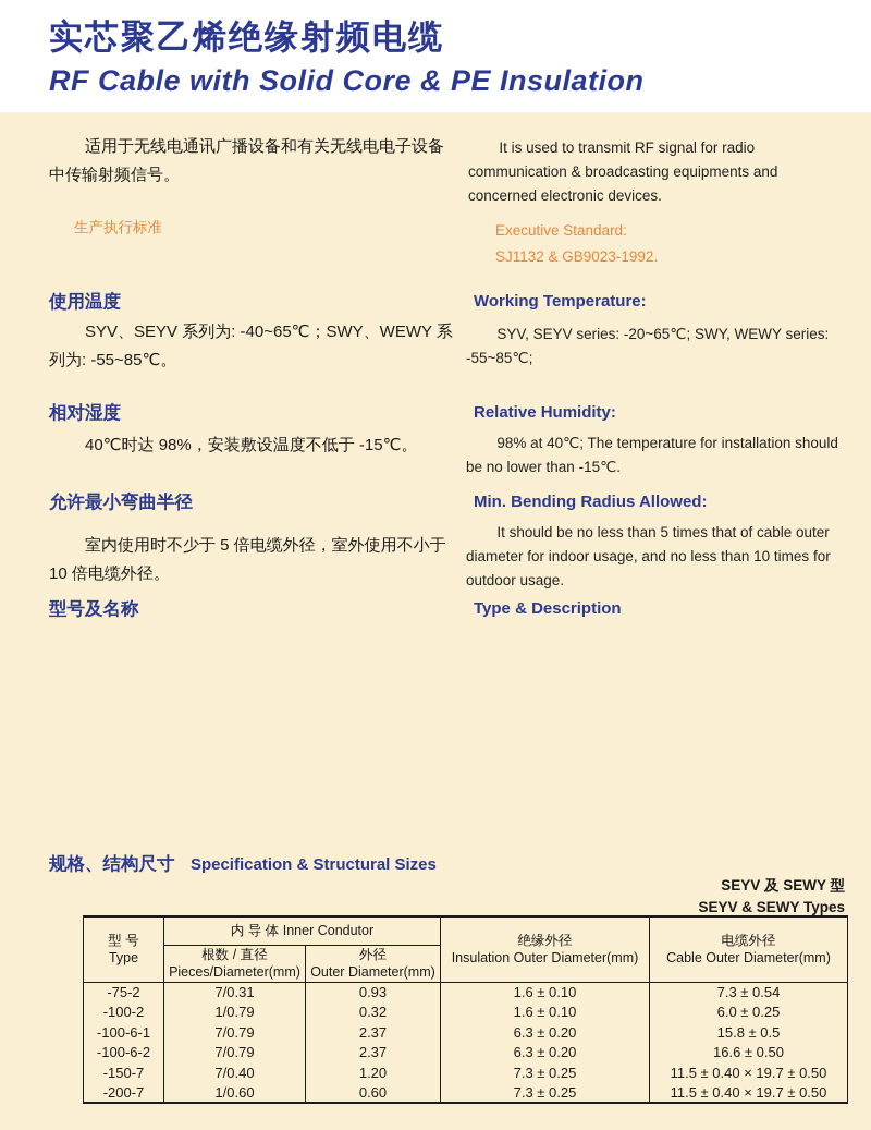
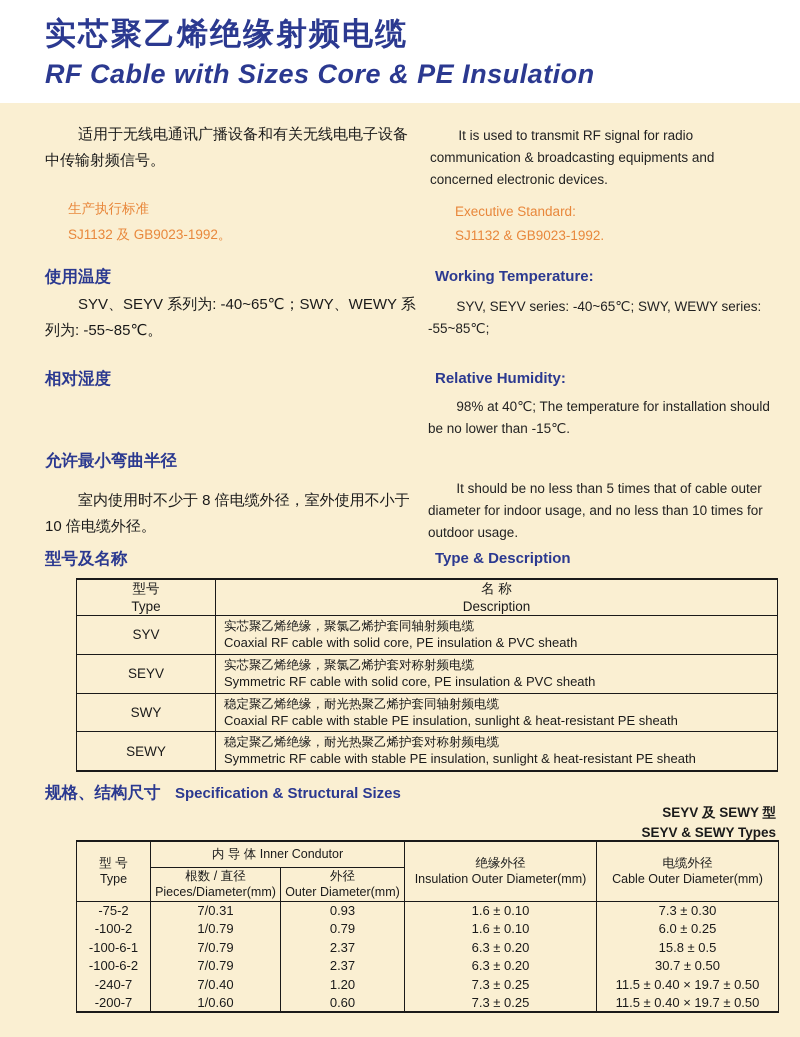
  实芯聚乙烯绝缘射频电缆
- RF Cable with Solid Core & PE Insulation
+ RF Cable with Sizes Core & PE Insulation
  适用于无线电通讯广播设备和有关无线电电子设备中传输射频信号。
  It is used to transmit RF signal for radio communication & broadcasting equipments and concerned electronic devices.
  生产执行标准
+ SJ1132 及 GB9023-1992。
  Executive Standard:
  SJ1132 & GB9023-1992.
  使用温度
  SYV、SEYV 系列为: -40~65℃；SWY、WEWY 系列为: -55~85℃。
  Working Temperature:
- SYV, SEYV series: -20~65℃; SWY, WEWY series: -55~85℃;
+ SYV, SEYV series: -40~65℃; SWY, WEWY series: -55~85℃;
  相对湿度
- 40℃时达 98%，安装敷设温度不低于 -15℃。
  Relative Humidity:
  98% at 40℃; The temperature for installation should be no lower than -15℃.
  允许最小弯曲半径
- 室内使用时不少于 5 倍电缆外径，室外使用不小于 10 倍电缆外径。
+ 室内使用时不少于 8 倍电缆外径，室外使用不小于 10 倍电缆外径。
- Min. Bending Radius Allowed:
  It should be no less than 5 times that of cable outer diameter for indoor usage, and no less than 10 times for outdoor usage.
  型号及名称
  Type & Description
+ 型号 Type	名 称 Description
+ SYV	实芯聚乙烯绝缘，聚氯乙烯护套同轴射频电缆 Coaxial RF cable with solid core, PE insulation & PVC sheath
+ SEYV	实芯聚乙烯绝缘，聚氯乙烯护套对称射频电缆 Symmetric RF cable with solid core, PE insulation & PVC sheath
+ SWY	稳定聚乙烯绝缘，耐光热聚乙烯护套同轴射频电缆 Coaxial RF cable with stable PE insulation, sunlight & heat-resistant PE sheath
+ SEWY	稳定聚乙烯绝缘，耐光热聚乙烯护套对称射频电缆 Symmetric RF cable with stable PE insulation, sunlight & heat-resistant PE sheath
  规格、结构尺寸 Specification & Structural Sizes
  SEYV 及 SEWY 型
  SEYV & SEWY Types
  型 号 Type	内 导 体 Inner Condutor	绝缘外径 Insulation Outer Diameter(mm)	电缆外径 Cable Outer Diameter(mm)
  根数 / 直径 Pieces/Diameter(mm)	外径 Outer Diameter(mm)
- -75-2	7/0.31	0.93	1.6 ± 0.10	7.3 ± 0.54
+ -75-2	7/0.31	0.93	1.6 ± 0.10	7.3 ± 0.30
- -100-2	1/0.79	0.32	1.6 ± 0.10	6.0 ± 0.25
+ -100-2	1/0.79	0.79	1.6 ± 0.10	6.0 ± 0.25
  -100-6-1	7/0.79	2.37	6.3 ± 0.20	15.8 ± 0.5
- -100-6-2	7/0.79	2.37	6.3 ± 0.20	16.6 ± 0.50
+ -100-6-2	7/0.79	2.37	6.3 ± 0.20	30.7 ± 0.50
- -150-7	7/0.40	1.20	7.3 ± 0.25	11.5 ± 0.40 × 19.7 ± 0.50
+ -240-7	7/0.40	1.20	7.3 ± 0.25	11.5 ± 0.40 × 19.7 ± 0.50
  -200-7	1/0.60	0.60	7.3 ± 0.25	11.5 ± 0.40 × 19.7 ± 0.50
